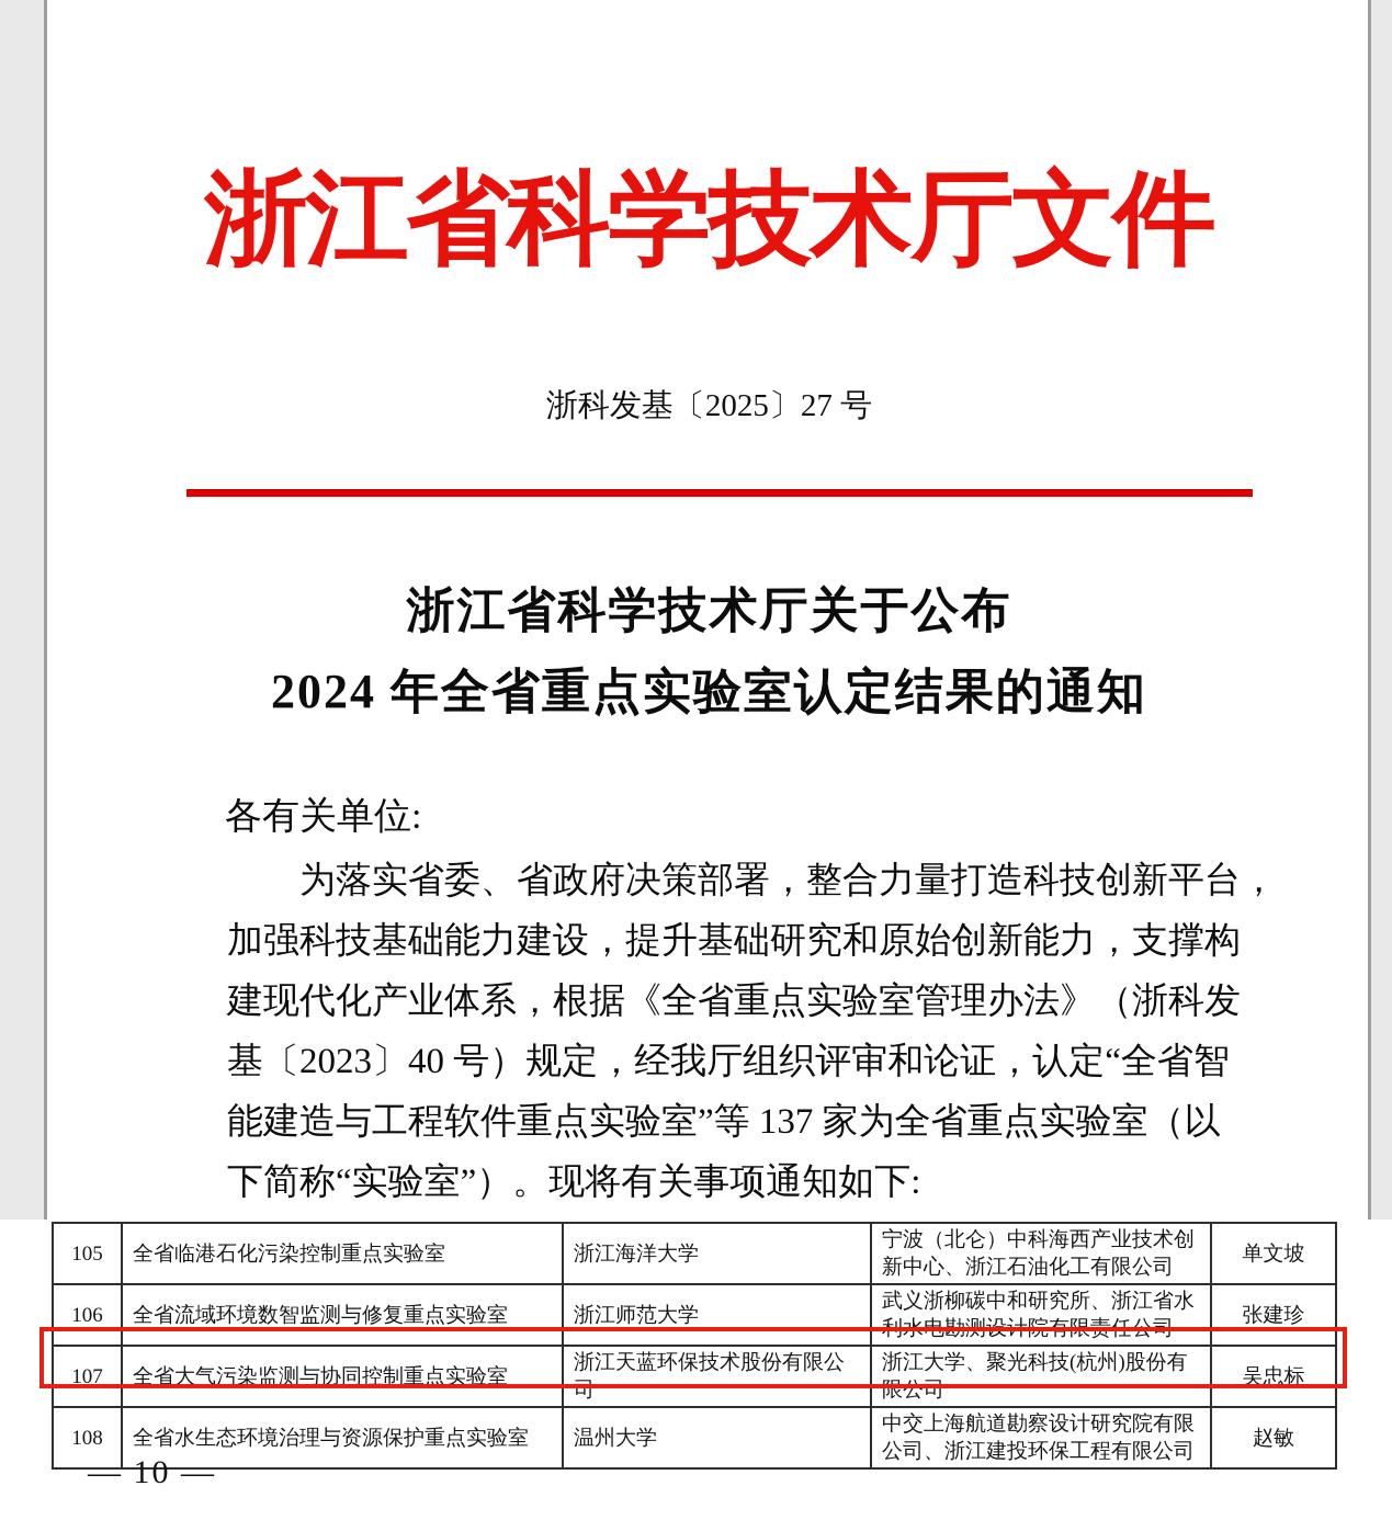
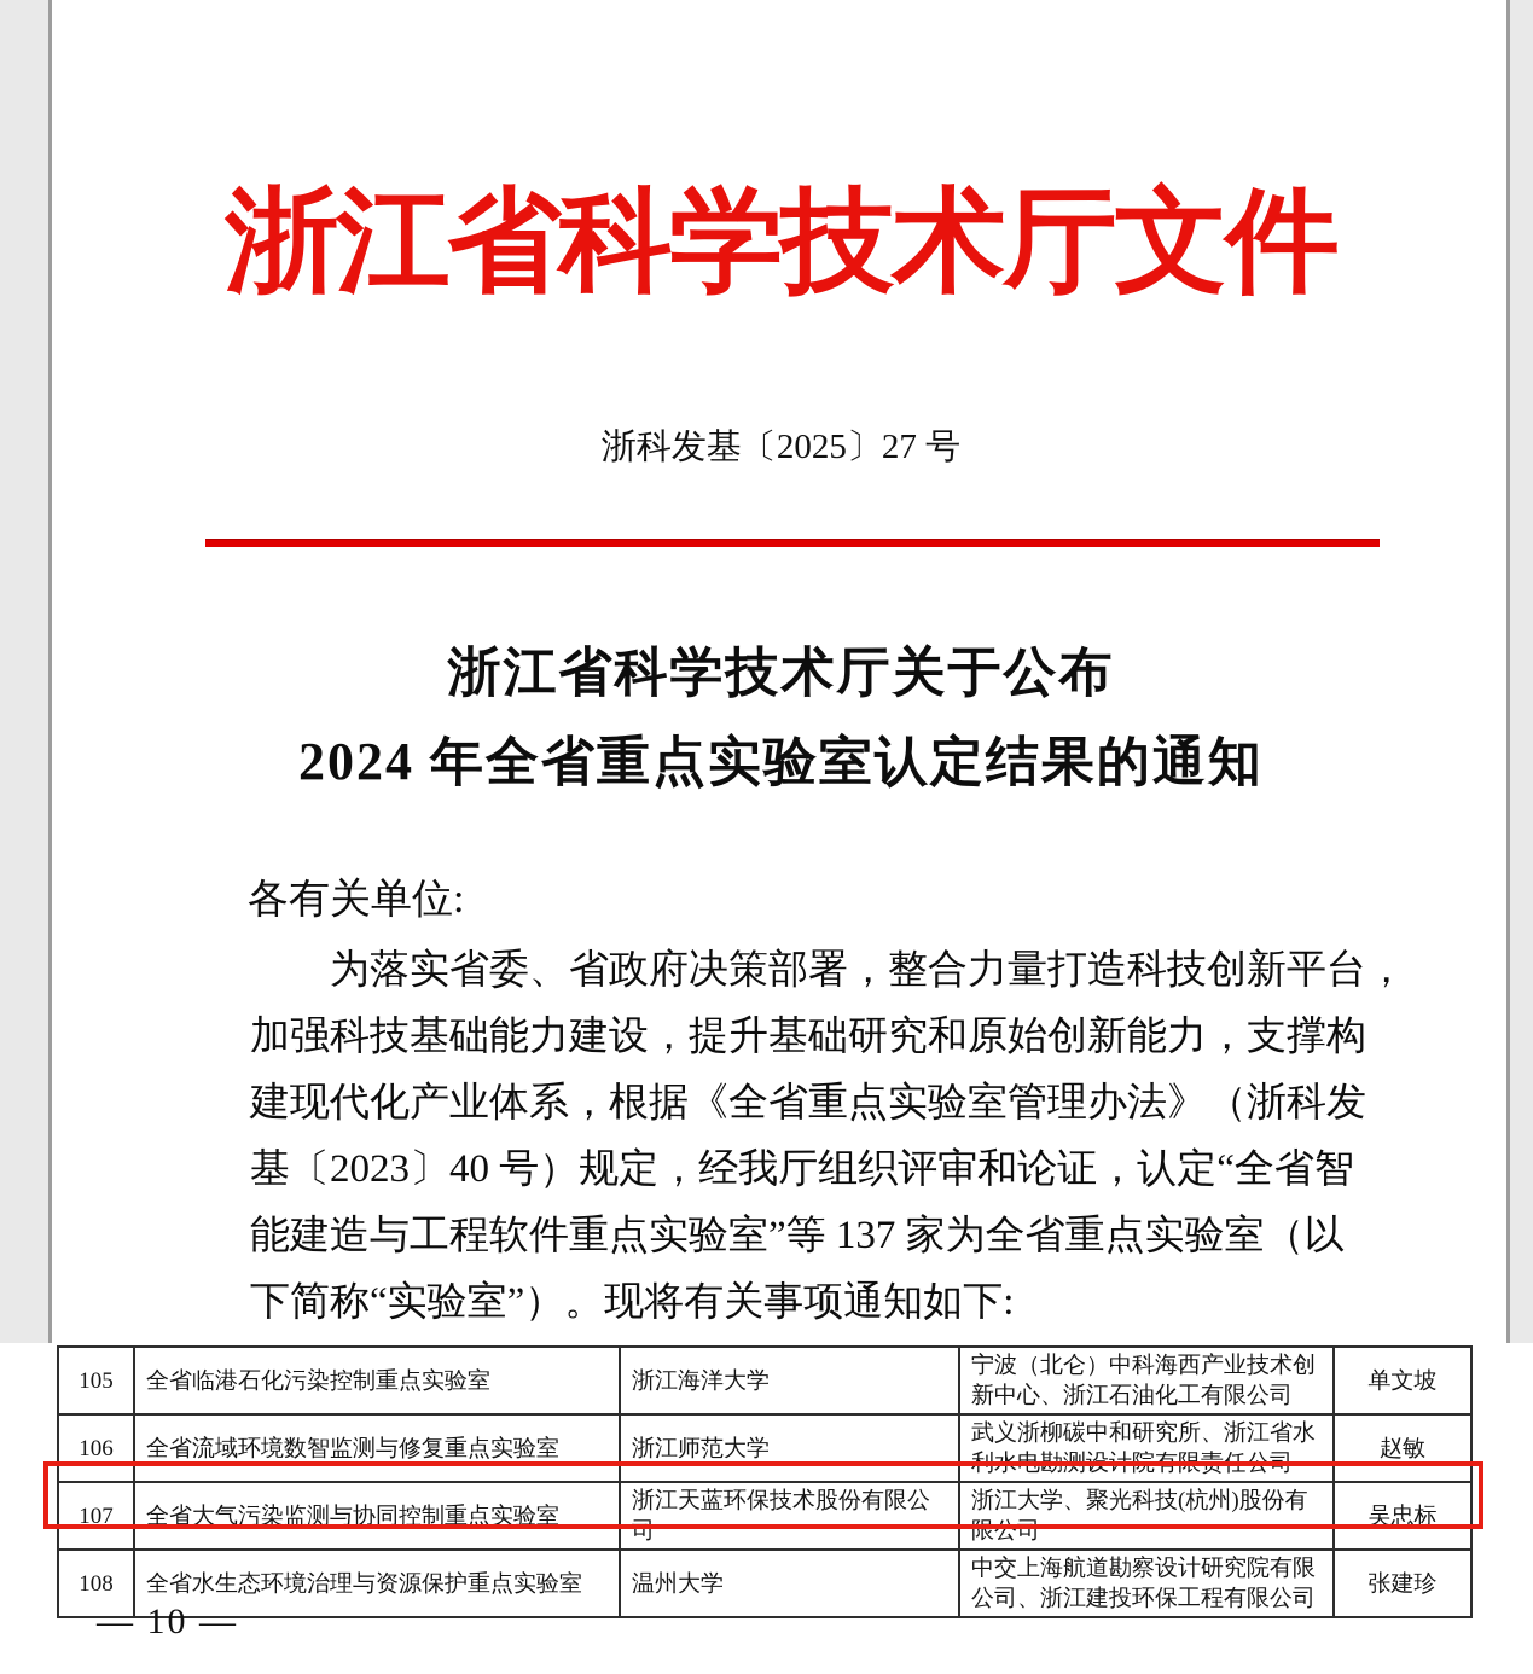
  浙江省科学技术厅文件
  浙科发基〔2025〕27 号
  浙江省科学技术厅关于公布
  2024 年全省重点实验室认定结果的通知
  各有关单位:
  为落实省委、省政府决策部署，整合力量打造科技创新平台，
  加强科技基础能力建设，提升基础研究和原始创新能力，支撑构
  建现代化产业体系，根据《全省重点实验室管理办法》（浙科发
  基〔2023〕40 号）规定，经我厅组织评审和论证，认定“全省智
  能建造与工程软件重点实验室”等 137 家为全省重点实验室（以
  下简称“实验室”）。现将有关事项通知如下:
  105	全省临港石化污染控制重点实验室	浙江海洋大学	宁波（北仑）中科海西产业技术创新中心、浙江石油化工有限公司	单文坡
- 106	全省流域环境数智监测与修复重点实验室	浙江师范大学	武义浙柳碳中和研究所、浙江省水利水电勘测设计院有限责任公司	张建珍
+ 106	全省流域环境数智监测与修复重点实验室	浙江师范大学	武义浙柳碳中和研究所、浙江省水利水电勘测设计院有限责任公司	赵敏
  107	全省大气污染监测与协同控制重点实验室	浙江天蓝环保技术股份有限公司	浙江大学、聚光科技(杭州)股份有限公司	吴忠标
- 108	全省水生态环境治理与资源保护重点实验室	温州大学	中交上海航道勘察设计研究院有限公司、浙江建投环保工程有限公司	赵敏
+ 108	全省水生态环境治理与资源保护重点实验室	温州大学	中交上海航道勘察设计研究院有限公司、浙江建投环保工程有限公司	张建珍
  — 10 —
